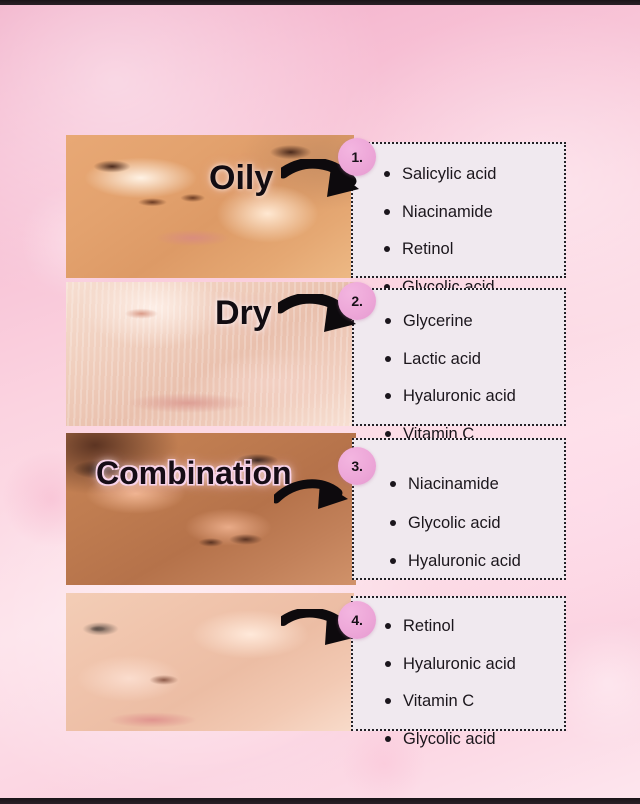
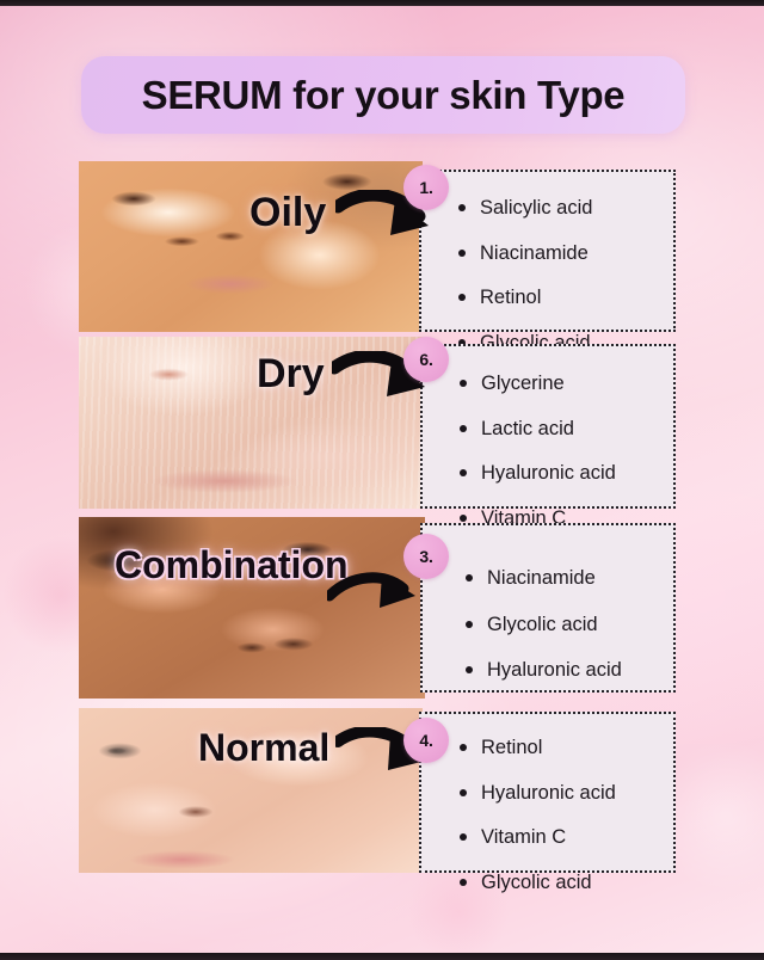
+ SERUM for your skin Type
  Oily
  1.
  Salicylic acid
  Niacinamide
  Retinol
  Glycolic acid
  Dry
- 2.
+ 6.
  Glycerine
  Lactic acid
  Hyaluronic acid
  Vitamin C
  Combination
  3.
  Niacinamide
  Glycolic acid
  Hyaluronic acid
+ Normal
  4.
  Retinol
  Hyaluronic acid
  Vitamin C
  Glycolic acid
